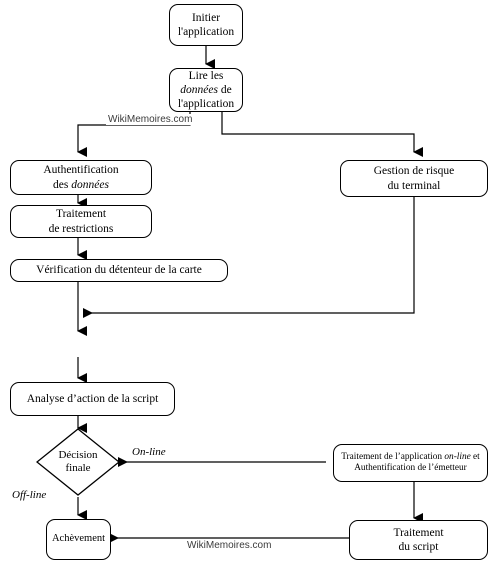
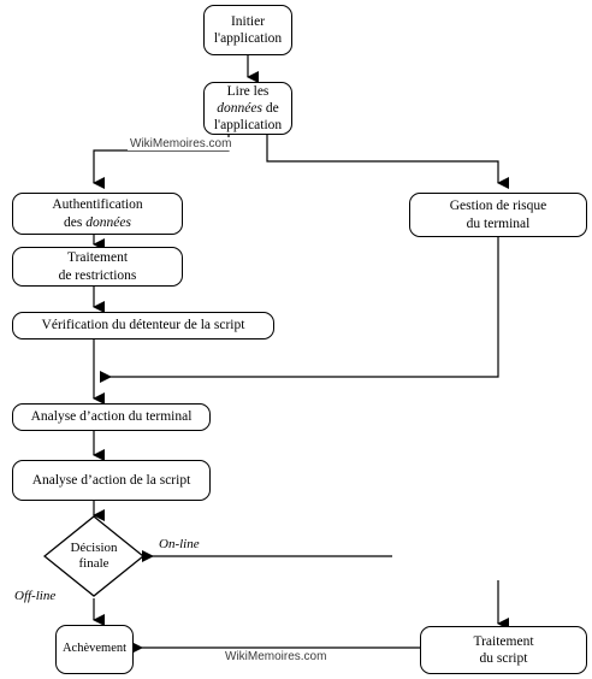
  Initier
  l'application
  Lire les
  données de
  l'application
  Authentification
  des données
  Traitement
  de restrictions
- Vérification du détenteur de la carte
+ Vérification du détenteur de la script
  Gestion de risque
  du terminal
+ Analyse d’action du terminal
  Analyse d’action de la script
  Décision
  finale
- Traitement de l’application on-line et
- Authentification de l’émetteur
  Traitement
  du script
  Achèvement
  On-line
  Off-line
  WikiMemoires.com
  WikiMemoires.com
